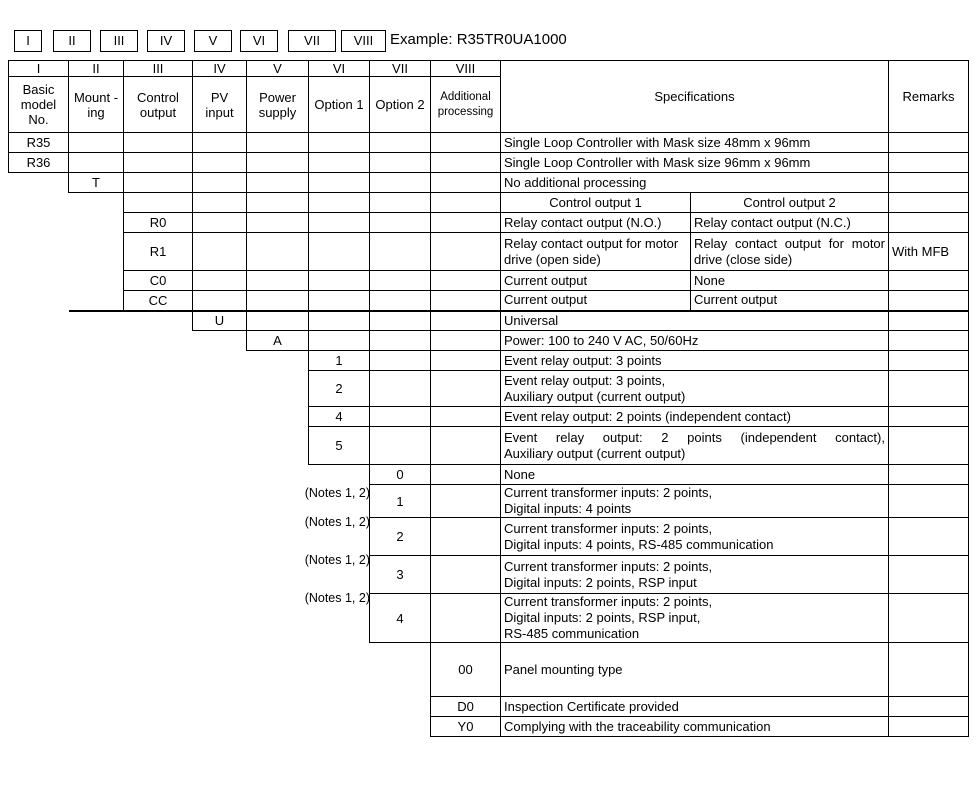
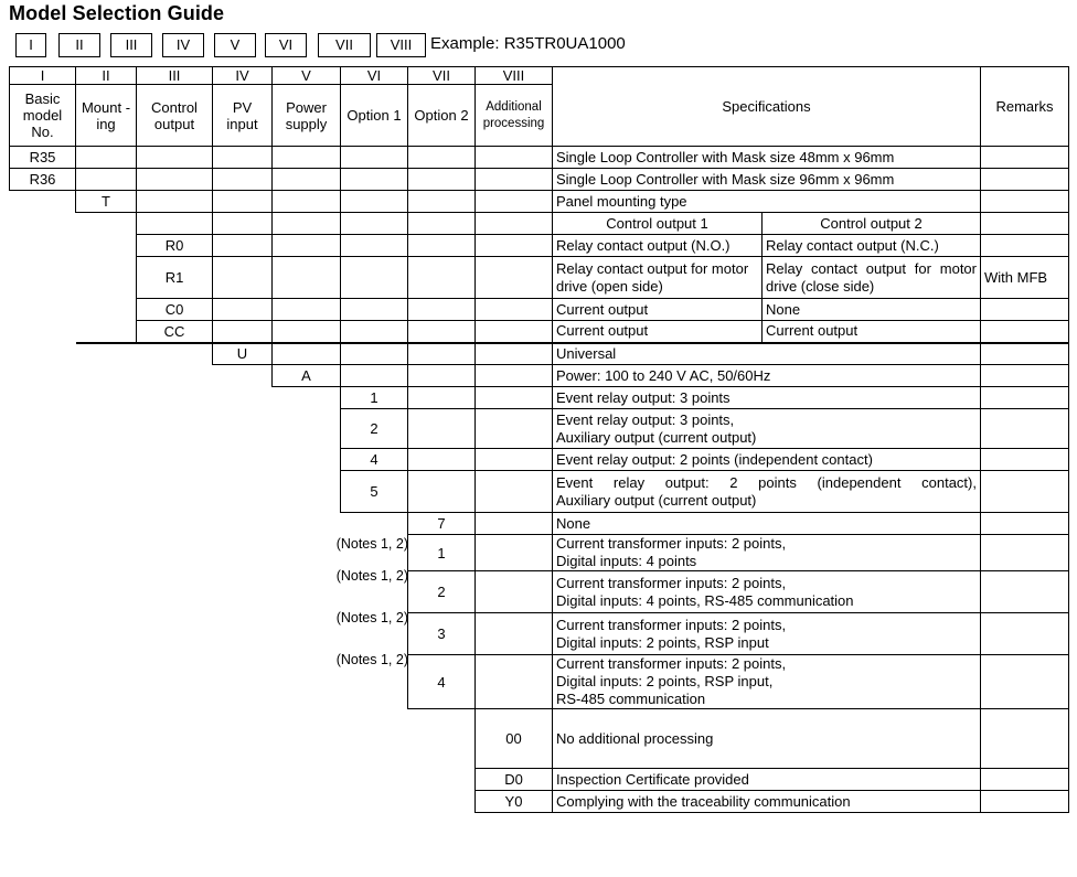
+ Model Selection Guide
  I
  II
  III
  IV
  V
  VI
  VII
  VIII
  Example: R35TR0UA1000
  I	II	III	IV	V	VI	VII	VIII	Specifications	Remarks
  Basic model No.	Mount -ing	Control output	PV input	Power supply	Option 1	Option 2	Additional processing
  R35								Single Loop Controller with Mask size 48mm x 96mm
  R36								Single Loop Controller with Mask size 96mm x 96mm
- 	T							No additional processing
+ 	T							Panel mounting type
  								Control output 1	Control output 2
  		R0						Relay contact output (N.O.)	Relay contact output (N.C.)
  		R1						Relay contact output for motor drive (open side)	Relay contact output for motor drive (close side)	With MFB
  		C0						Current output	None
  		CC						Current output	Current output
  			U					Universal
  				A				Power: 100 to 240 V AC, 50/60Hz
  					1			Event relay output: 3 points
  					2			Event relay output: 3 points,Auxiliary output (current output)
  					4			Event relay output: 2 points (independent contact)
  					5			Event relay output: 2 points (independent contact),Auxiliary output (current output)
- 						0		None
+ 						7		None
  						1		Current transformer inputs: 2 points,Digital inputs: 4 points
  						2		Current transformer inputs: 2 points,Digital inputs: 4 points, RS-485 communication
  						3		Current transformer inputs: 2 points,Digital inputs: 2 points, RSP input
  						4		Current transformer inputs: 2 points,Digital inputs: 2 points, RSP input,RS-485 communication
- 							00	Panel mounting type
+ 							00	No additional processing
  							D0	Inspection Certificate provided
  							Y0	Complying with the traceability communication
  (Notes 1, 2)
  (Notes 1, 2)
  (Notes 1, 2)
  (Notes 1, 2)
